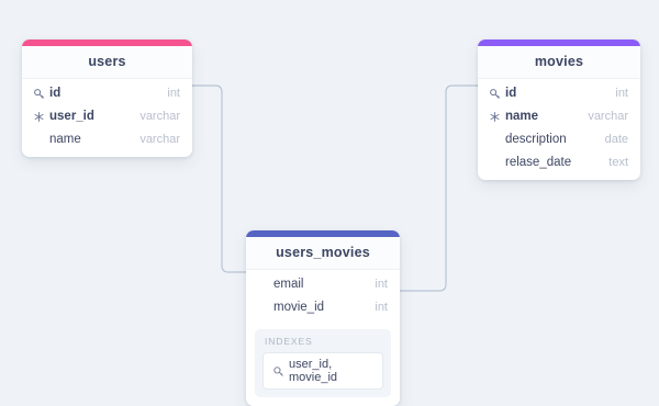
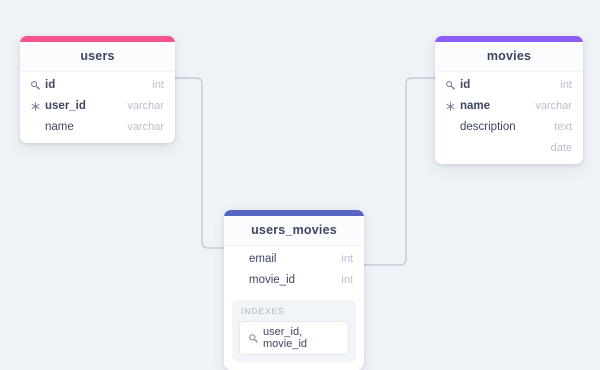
  users
  id
  int
  user_id
  varchar
  name
  varchar
  movies
  id
  int
  name
  varchar
  description
- date
+ text
- relase_date
- text
+ date
  users_movies
  email
  int
  movie_id
  int
  INDEXES
  user_id, movie_id
